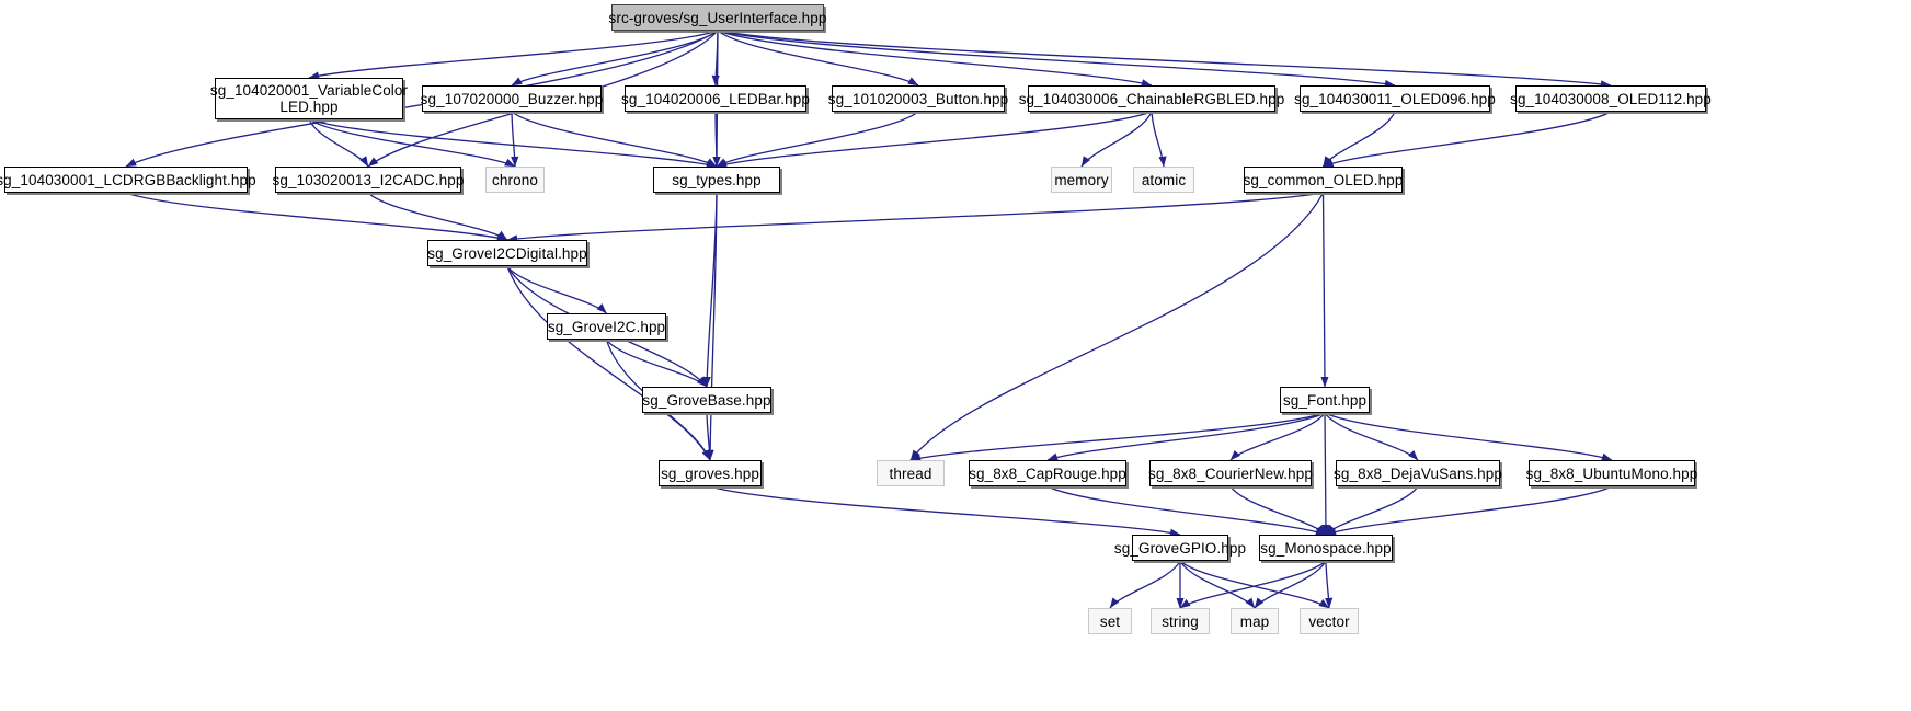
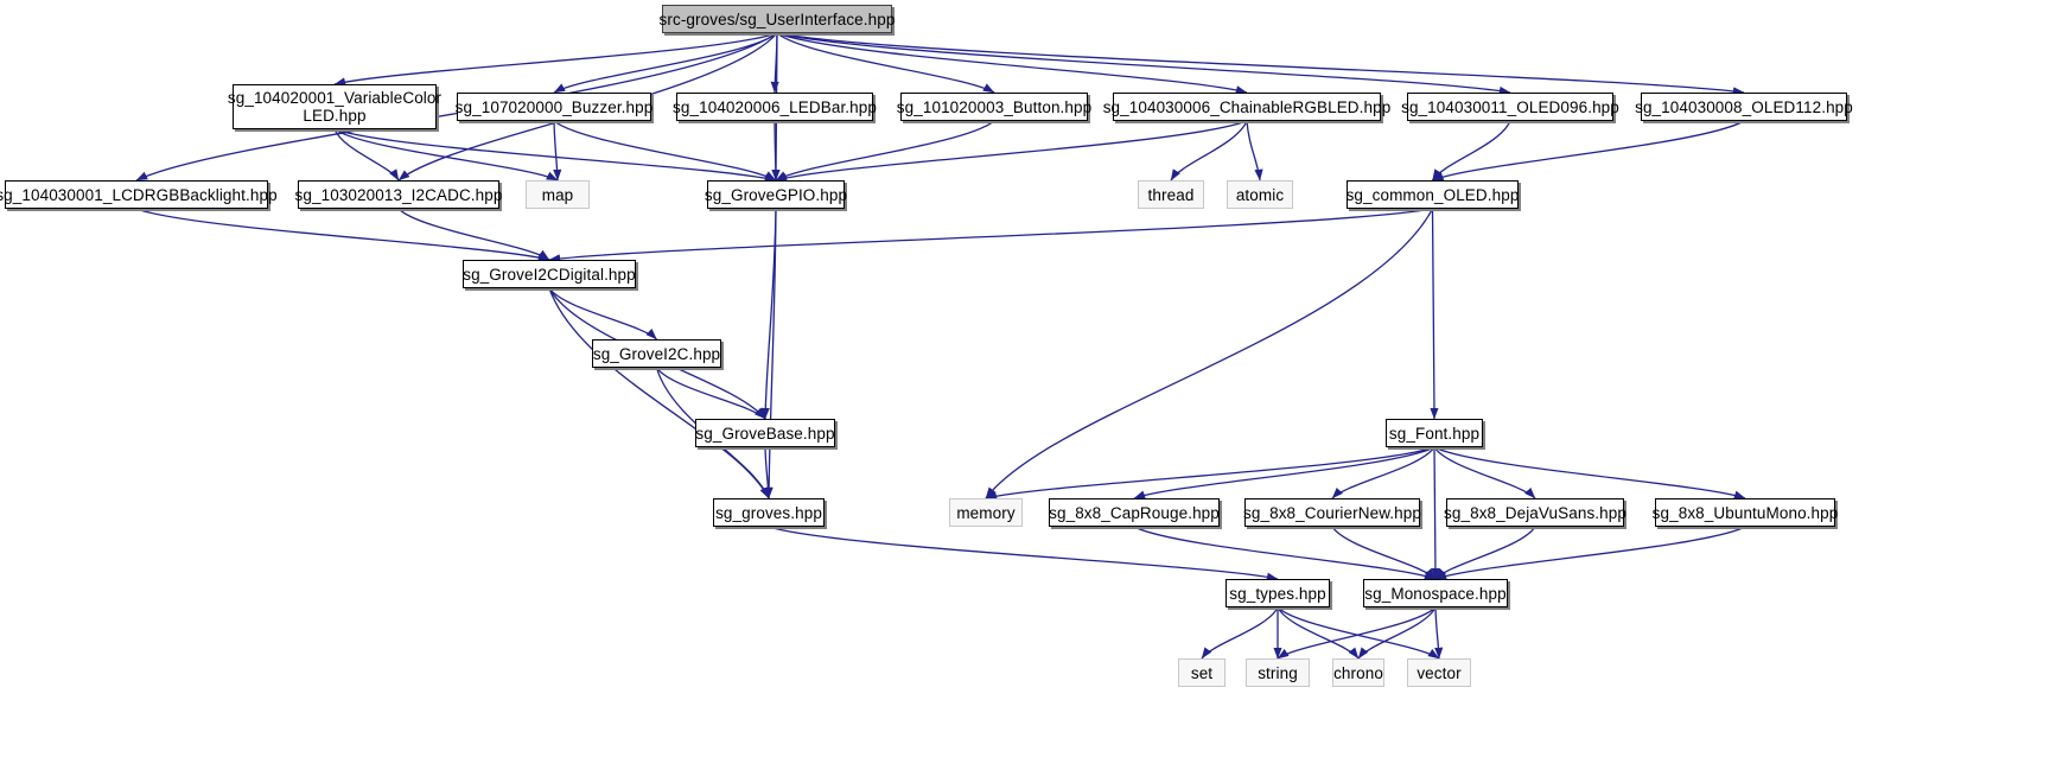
  src-groves/sg_UserInterface.hpp
  sg_104020001_VariableColor
  LED.hpp
  sg_107020000_Buzzer.hpp
  sg_104020006_LEDBar.hpp
  sg_101020003_Button.hpp
  sg_104030006_ChainableRGBLED.hpp
  sg_104030011_OLED096.hpp
  sg_104030008_OLED112.hpp
  g_104030001_LCDRGBBacklight.hpp
  sg_103020013_I2CADC.hpp
- chrono
+ map
- sg_types.hpp
+ sg_GroveGPIO.hpp
- memory
+ thread
  atomic
  sg_common_OLED.hpp
  sg_GroveI2CDigital.hpp
  sg_GroveI2C.hpp
  sg_GroveBase.hpp
  sg_Font.hpp
  sg_groves.hpp
- thread
+ memory
  sg_8x8_CapRouge.hpp
  sg_8x8_CourierNew.hpp
  sg_8x8_DejaVuSans.hpp
  sg_8x8_UbuntuMono.hpp
- sg_GroveGPIO.hpp
+ sg_types.hpp
  sg_Monospace.hpp
  set
  string
- map
+ chrono
  vector
